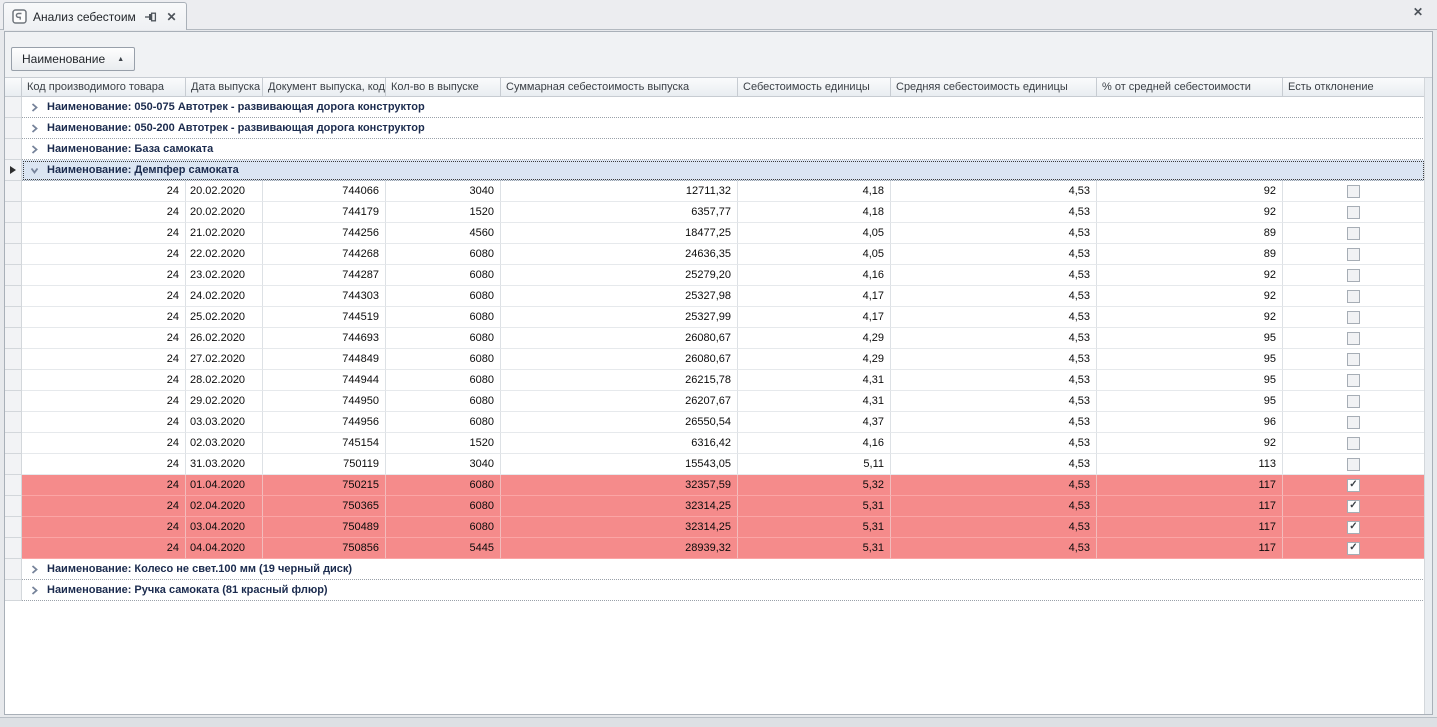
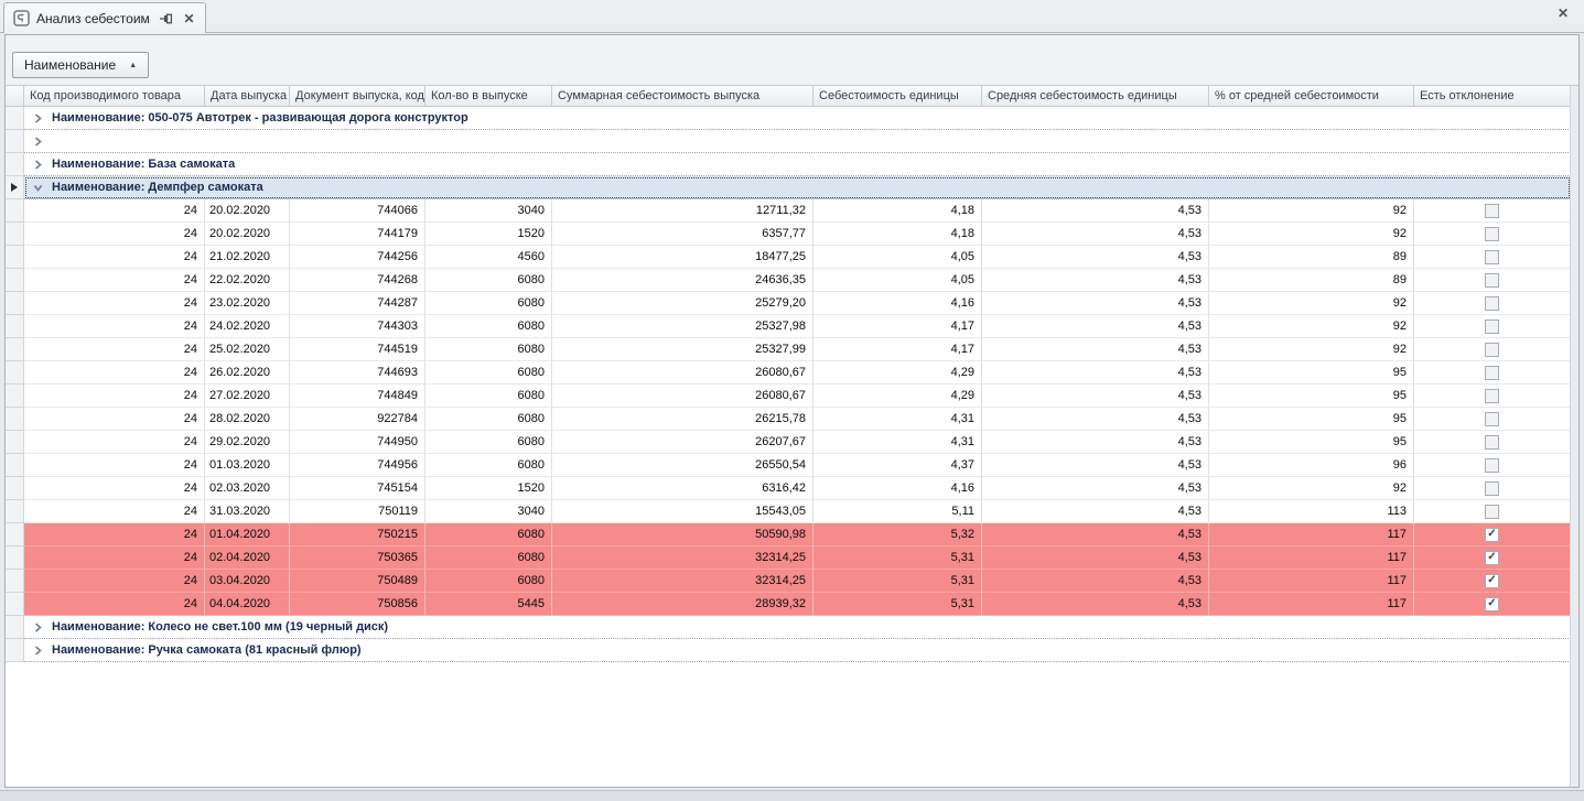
  Анализ себестоим
  ✕
  ✕
  Наименование
  Код производимого товара
  Дата выпуска
  Документ выпуска, код
  Кол-во в выпуске
  Суммарная себестоимость выпуска
  Себестоимость единицы
  Средняя себестоимость единицы
  % от средней себестоимости
  Есть отклонение
  Наименование: 050-075 Автотрек - развивающая дорога конструктор
- Наименование: 050-200 Автотрек - развивающая дорога конструктор
  Наименование: База самоката
  Наименование: Демпфер самоката
  24
  20.02.2020
  744066
  3040
  12711,32
  4,18
  4,53
  92
  24
  20.02.2020
  744179
  1520
  6357,77
  4,18
  4,53
  92
  24
  21.02.2020
  744256
  4560
  18477,25
  4,05
  4,53
  89
  24
  22.02.2020
  744268
  6080
  24636,35
  4,05
  4,53
  89
  24
  23.02.2020
  744287
  6080
  25279,20
  4,16
  4,53
  92
  24
  24.02.2020
  744303
  6080
  25327,98
  4,17
  4,53
  92
  24
  25.02.2020
  744519
  6080
  25327,99
  4,17
  4,53
  92
  24
  26.02.2020
  744693
  6080
  26080,67
  4,29
  4,53
  95
  24
  27.02.2020
  744849
  6080
  26080,67
  4,29
  4,53
  95
  24
  28.02.2020
- 744944
+ 922784
  6080
  26215,78
  4,31
  4,53
  95
  24
  29.02.2020
  744950
  6080
  26207,67
  4,31
  4,53
  95
  24
- 03.03.2020
+ 01.03.2020
  744956
  6080
  26550,54
  4,37
  4,53
  96
  24
  02.03.2020
  745154
  1520
  6316,42
  4,16
  4,53
  92
  24
  31.03.2020
  750119
  3040
  15543,05
  5,11
  4,53
  113
  24
  01.04.2020
  750215
  6080
- 32357,59
+ 50590,98
  5,32
  4,53
  117
  ✓
  24
  02.04.2020
  750365
  6080
  32314,25
  5,31
  4,53
  117
  ✓
  24
  03.04.2020
  750489
  6080
  32314,25
  5,31
  4,53
  117
  ✓
  24
  04.04.2020
  750856
  5445
  28939,32
  5,31
  4,53
  117
  ✓
  Наименование: Колесо не свет.100 мм (19 черный диск)
  Наименование: Ручка самоката (81 красный флюр)
